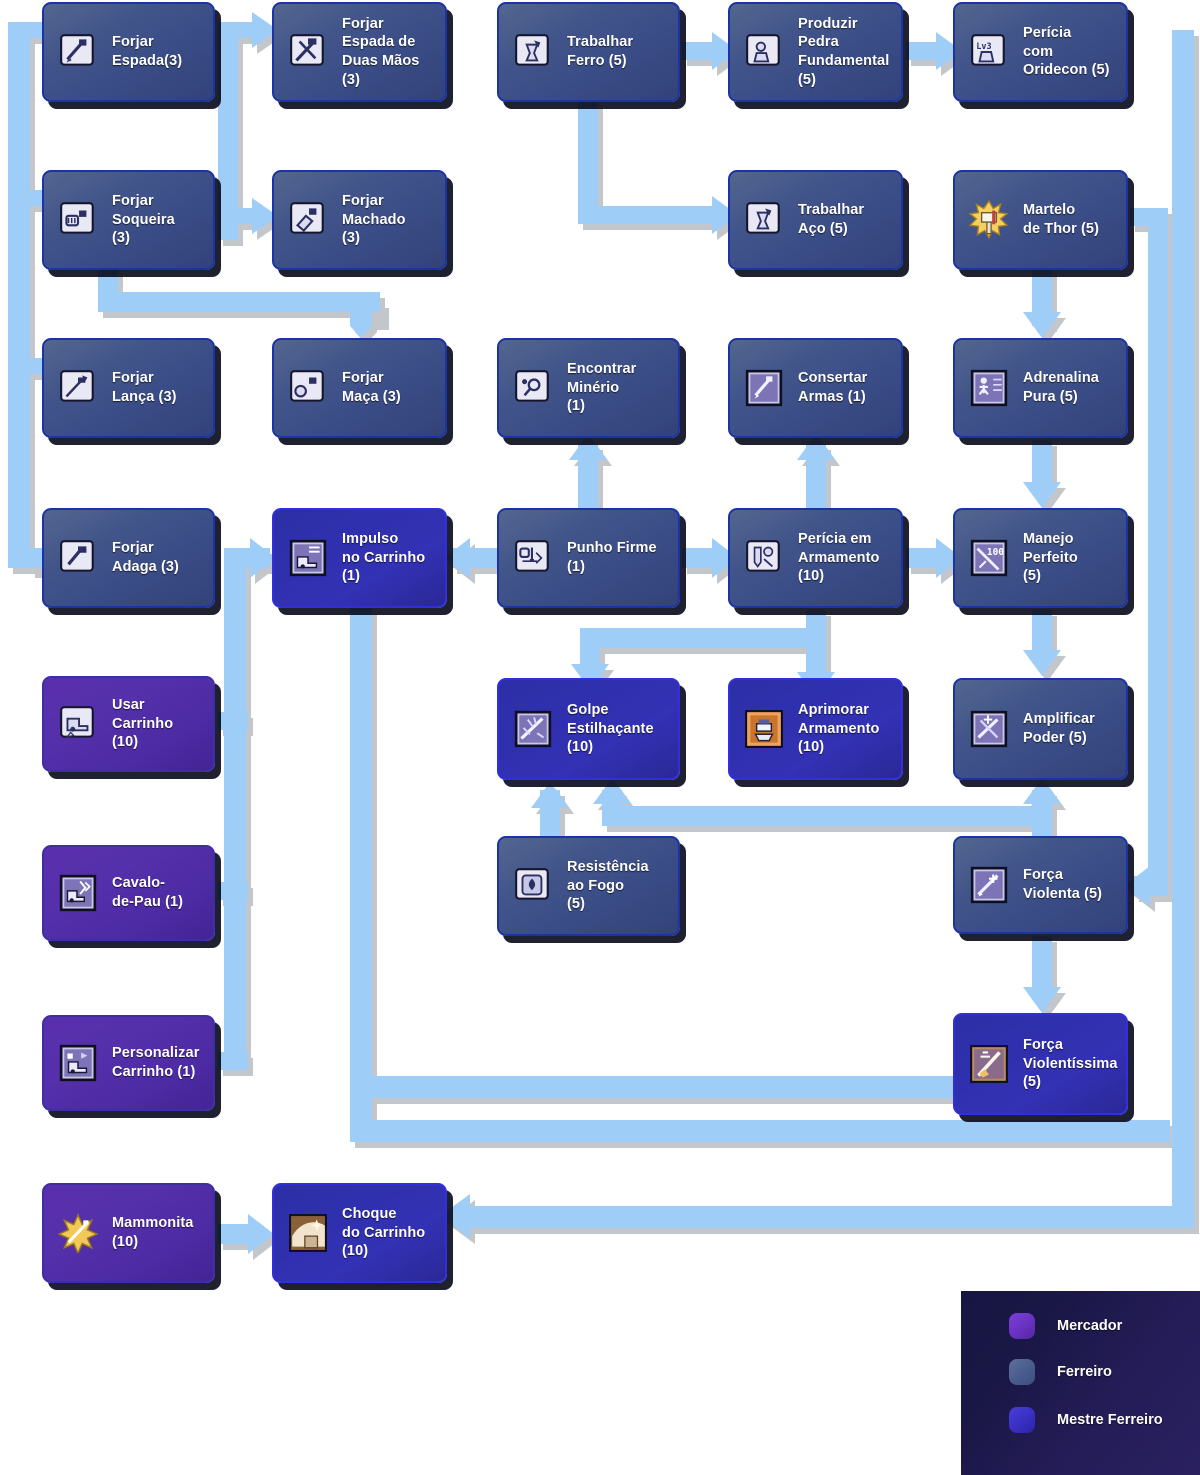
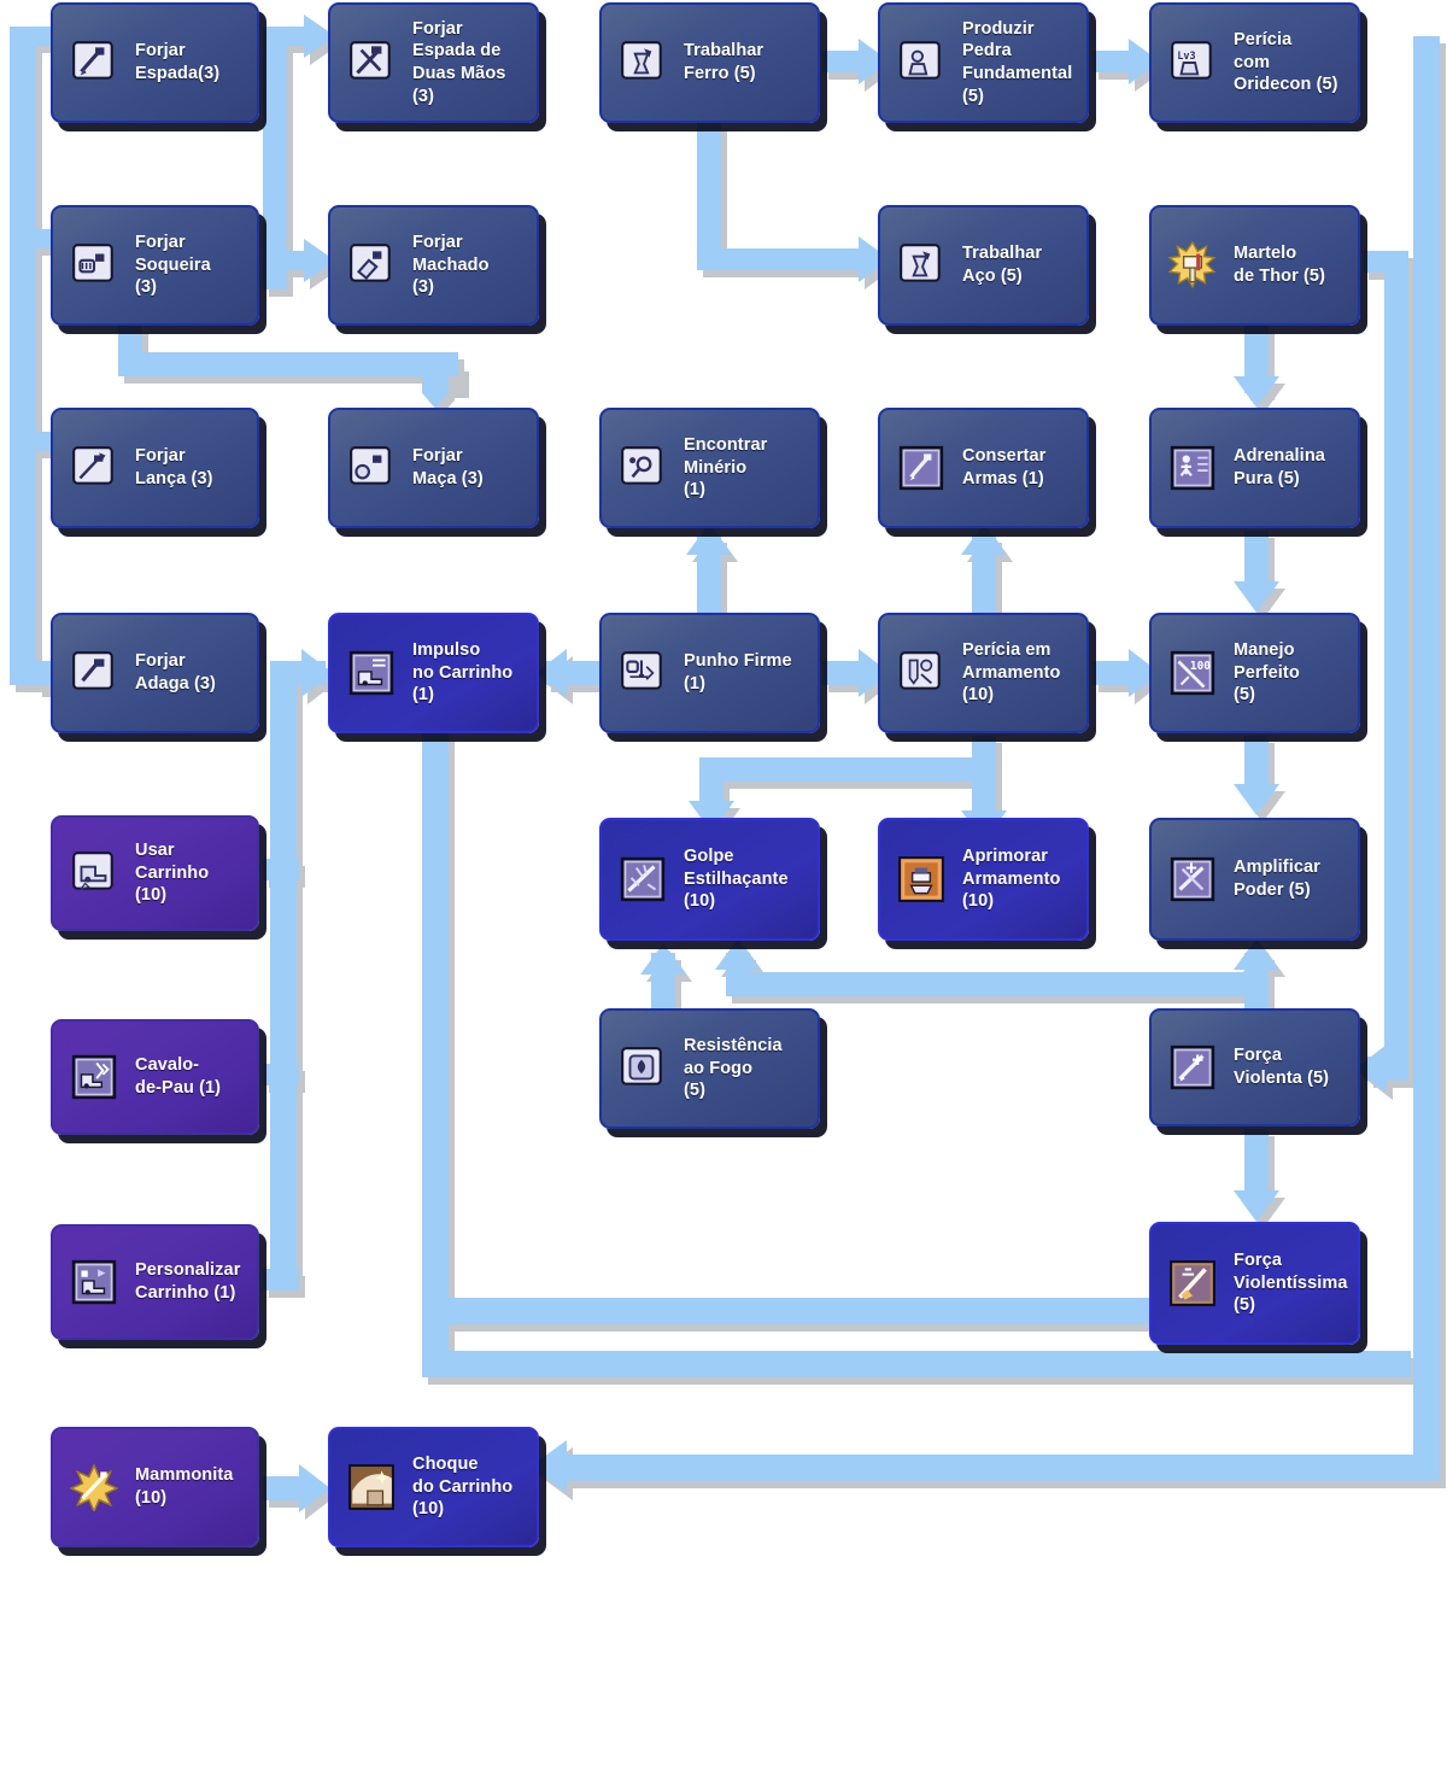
  Forjar
  Espada(3)
  Forjar
  Espada de
  Duas Mãos
  (3)
  Trabalhar
  Ferro (5)
  Produzir
  Pedra
  Fundamental
  (5)
  Lv3
  Perícia
  com
  Oridecon (5)
  Forjar
  Soqueira
  (3)
  Forjar
  Machado
  (3)
  Trabalhar
  Aço (5)
  Martelo
  de Thor (5)
  Forjar
  Lança (3)
  Forjar
  Maça (3)
  Encontrar
  Minério
  (1)
  Consertar
  Armas (1)
  Adrenalina
  Pura (5)
  Forjar
  Adaga (3)
  Impulso
  no Carrinho
  (1)
  Punho Firme
  (1)
  Perícia em
  Armamento
  (10)
  100
  Manejo
  Perfeito
  (5)
  Usar
  Carrinho
  (10)
  Golpe
  Estilhaçante
  (10)
  Aprimorar
  Armamento
  (10)
  Amplificar
  Poder (5)
  Cavalo-
  de-Pau (1)
  Resistência
  ao Fogo
  (5)
  Força
  Violenta (5)
  Personalizar
  Carrinho (1)
  Força
  Violentíssima
  (5)
  Mammonita
  (10)
  Choque
  do Carrinho
  (10)
- Mercador
- Ferreiro
- Mestre Ferreiro
